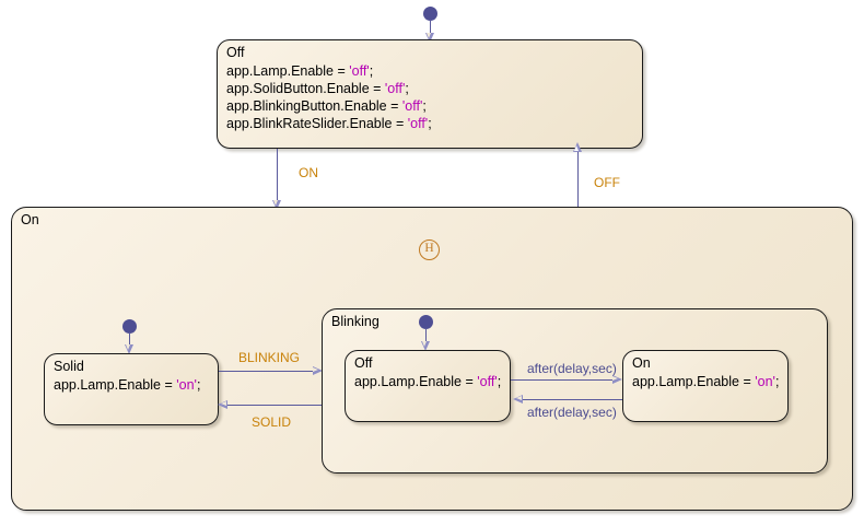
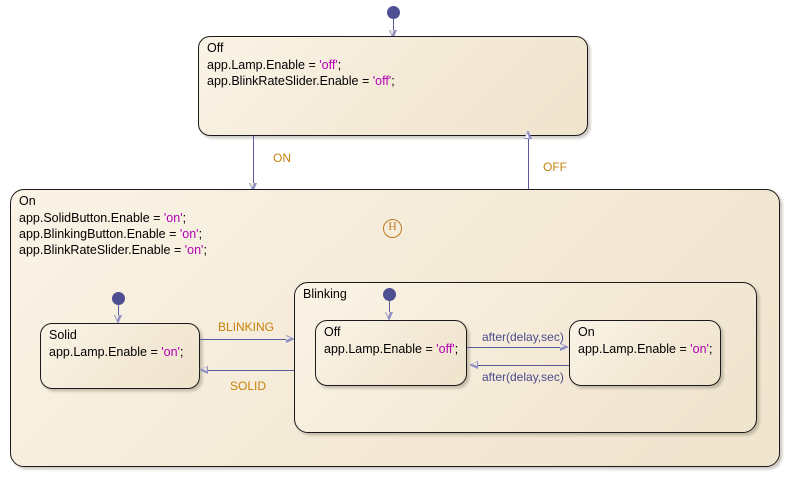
  Off
  app.Lamp.Enable = 'off';
- app.SolidButton.Enable = 'off';
- app.BlinkingButton.Enable = 'off';
  app.BlinkRateSlider.Enable = 'off';
  ON
  OFF
  On
+ app.SolidButton.Enable = 'on';
+ app.BlinkingButton.Enable = 'on';
+ app.BlinkRateSlider.Enable = 'on';
  H
  Solid
  app.Lamp.Enable = 'on';
  BLINKING
  SOLID
  Blinking
  Off
  app.Lamp.Enable = 'off';
  On
  app.Lamp.Enable = 'on';
  after(delay,sec)
  after(delay,sec)
